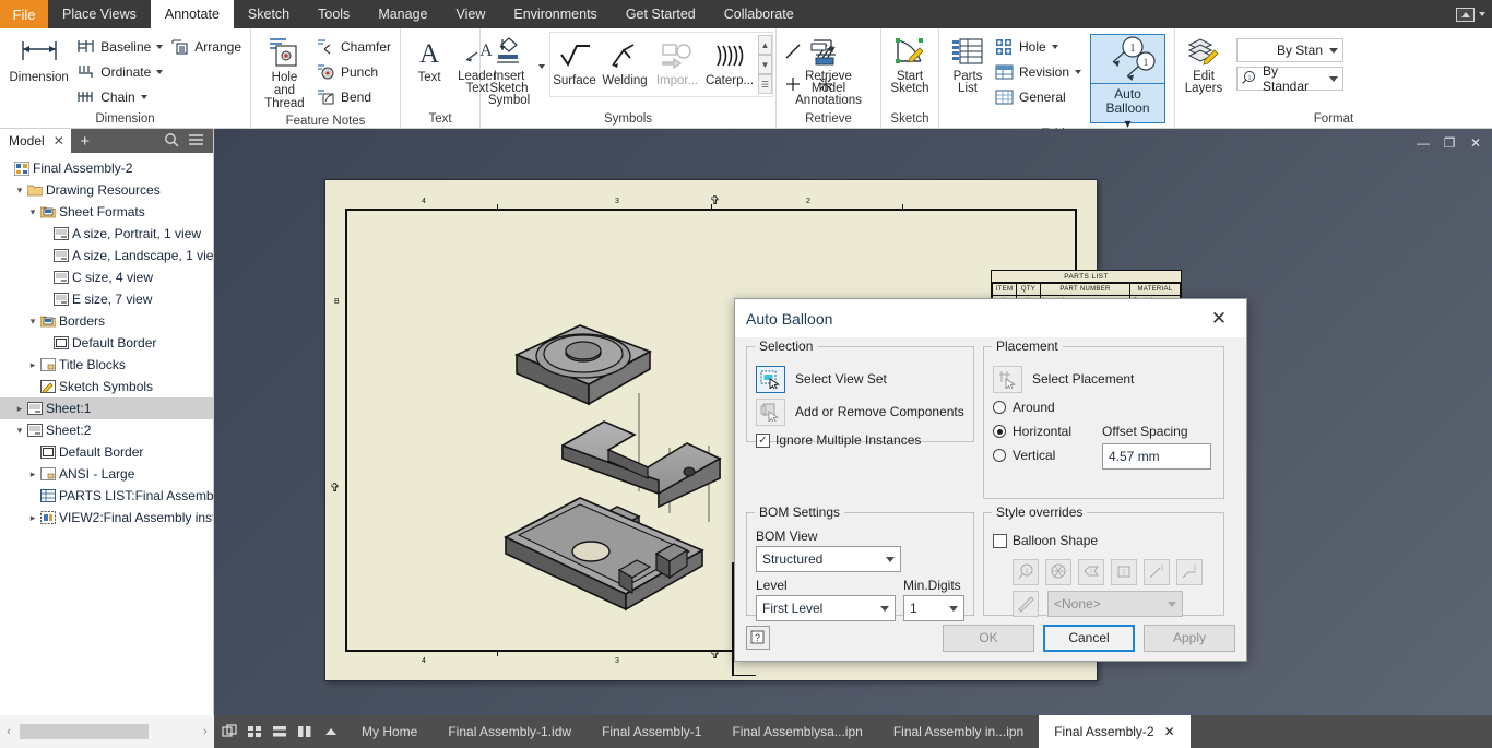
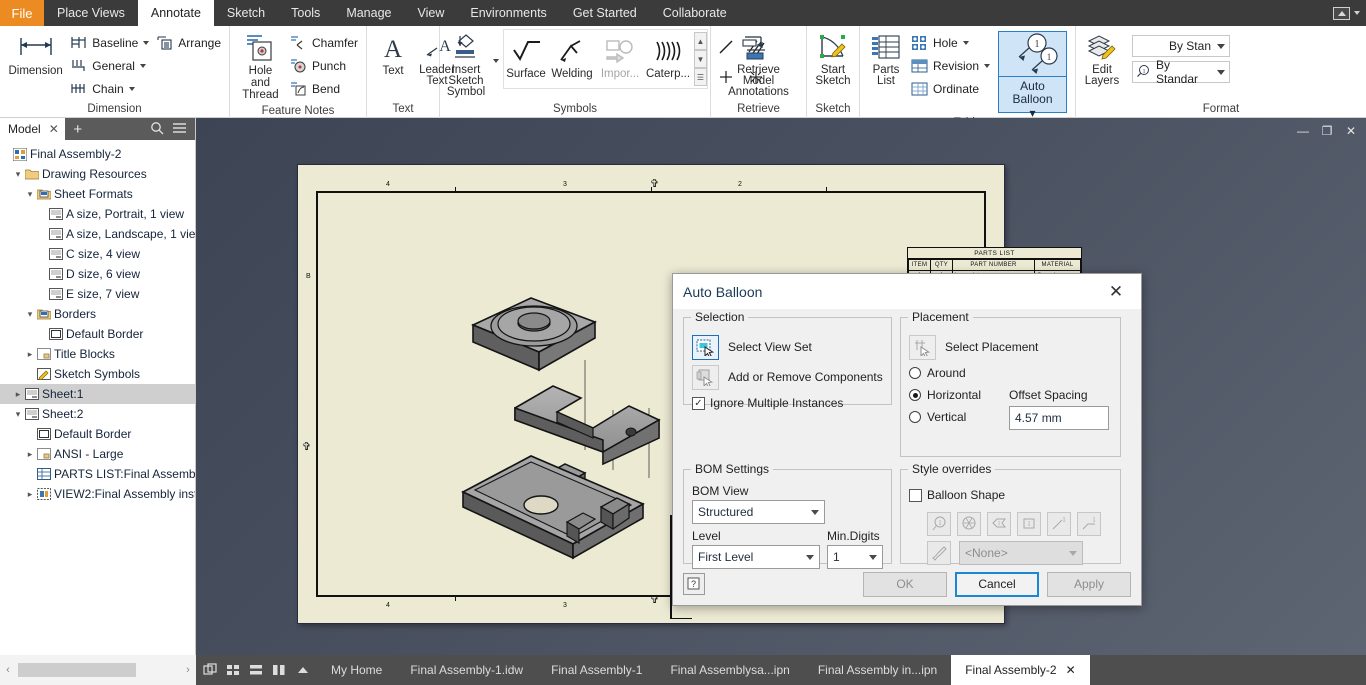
  File
  Place Views
  Annotate
  Sketch
  Tools
  Manage
  View
  Environments
  Get Started
  Collaborate
  Dimension
  Baseline
- Ordinate
+ General
  Chain
  Arrange
  Dimension
  Hole and Thread
  Chamfer
  Punch
  Bend
  Feature Notes
  A
  Text
  A
  Leader Text
  Text
  Insert Sketch Symbol
  Surface
  Welding
  Impor...
  Caterp...
  ▲
  ▼
  ☰
  Symbols
  Retrieve Model Annotations
  Retrieve
  Start Sketch
  Sketch
  Parts List
  Hole
  Revision
- General
+ Ordinate
  1
  1
  Auto Balloon
  ▾
  Edit Layers
  By Stan
  By Standar
  Format
  —
  ❐
  ✕
  Model
  ✕
  +
  Final Assembly-2
  ▾
  Drawing Resources
  ▾
  Sheet Formats
  A size, Portrait, 1 view
  A size, Landscape, 1 vie
  C size, 4 view
+ D size, 6 view
  E size, 7 view
  ▾
  Borders
  Default Border
  ▸
  Title Blocks
  Sketch Symbols
  ▸
  Sheet:1
  ▾
  Sheet:2
  Default Border
  ▸
  ANSI - Large
  PARTS LIST:Final Assemb
  ▸
  VIEW2:Final Assembly ins
  ✞
  ✞
  ✞
  Auto Balloon
  ✕
  Selection
  Select View Set
  Add or Remove Components
  ✓
  Ignore Multiple Instances
  Placement
  Select Placement
  Around
  Horizontal
  Vertical
  Offset Spacing
  4.57 mm
  BOM Settings
  BOM View
  Structured
  Level
  First Level
  Min.Digits
  1
  Style overrides
  Balloon Shape
  1
  1
  1
  1
  <None>
  ?
  OK
  Cancel
  Apply
  ‹
  ›
  My Home
  Final Assembly-1.idw
  Final Assembly-1
  Final Assemblysa...ipn
  Final Assembly in...ipn
  Final Assembly-2
  ✕
